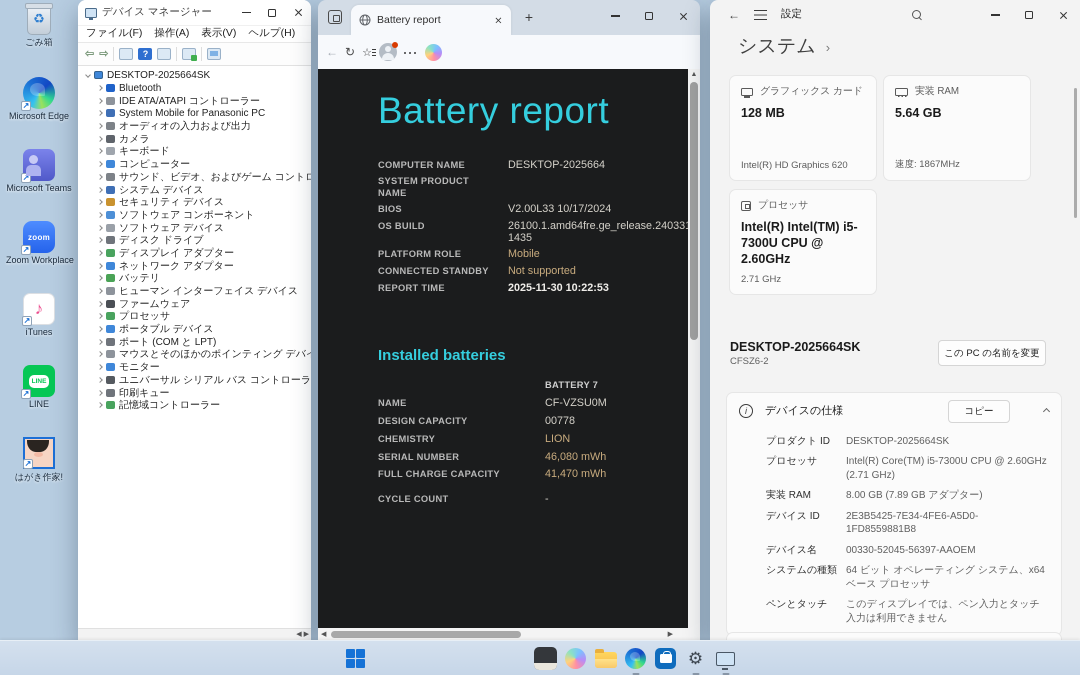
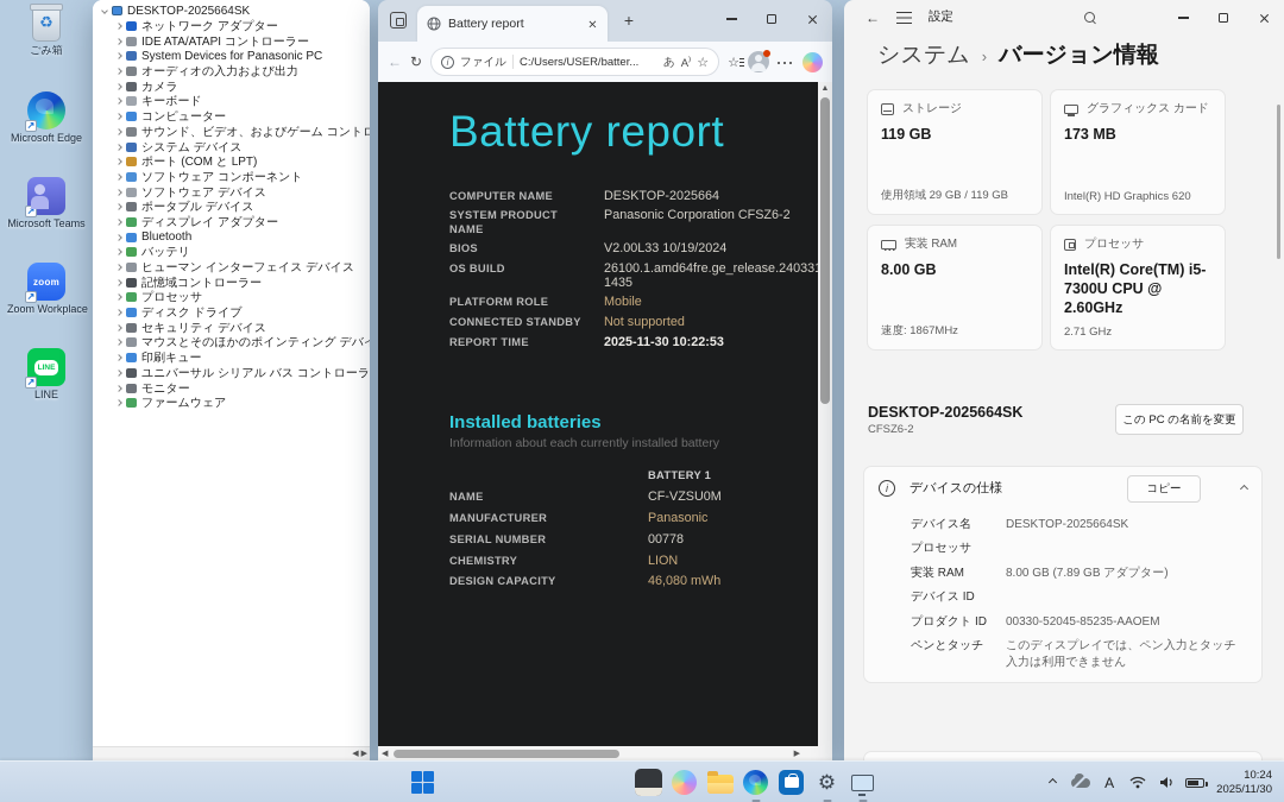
  ごみ箱
  Microsoft Edge
  Microsoft Teams
  Zoom Workplace
- iTunes
  LINE
- はがき作家!
- デバイス マネージャー
- ファイル(F)
- 操作(A)
- 表示(V)
- ヘルプ(H)
- ⇦
- ⇨
  DESKTOP-2025664SK
- Bluetooth
+ ネットワーク アダプター
  IDE ATA/ATAPI コントローラー
- System Mobile for Panasonic PC
+ System Devices for Panasonic PC
  オーディオの入力および出力
  カメラ
  キーボード
  コンピューター
  サウンド、ビデオ、およびゲーム コントロ
  システム デバイス
- セキュリティ デバイス
+ ポート (COM と LPT)
  ソフトウェア コンポーネント
  ソフトウェア デバイス
- ディスク ドライブ
+ ポータブル デバイス
  ディスプレイ アダプター
- ネットワーク アダプター
+ Bluetooth
  バッテリ
  ヒューマン インターフェイス デバイス
- ファームウェア
+ 記憶域コントローラー
  プロセッサ
- ポータブル デバイス
+ ディスク ドライブ
- ポート (COM と LPT)
+ セキュリティ デバイス
  マウスとそのほかのポインティング デバ
- モニター
+ 印刷キュー
  ユニバーサル シリアル バス コントローラ
- 印刷キュー
+ モニター
- 記憶域コントローラー
+ ファームウェア
  Battery report
  ←
  ↻
+ ファイル
+ C:/Users/USER/batter...
+ あ
+ A⁾
  Battery report
  COMPUTER NAME
  DESKTOP-2025664
  SYSTEM PRODUCT NAME
+ Panasonic Corporation CFSZ6-2
  BIOS
- V2.00L33 10/17/2024
+ V2.00L33 10/19/2024
  OS BUILD
  26100.1.amd64fre.ge_release.240331435
  PLATFORM ROLE
  Mobile
  CONNECTED STANDBY
  Not supported
  REPORT TIME
  2025-11-30 10:22:53
  Installed batteries
+ Information about each currently installed battery
- BATTERY 7
+ BATTERY 1
  NAME
  CF-VZSU0M
+ MANUFACTURER
+ Panasonic
- DESIGN CAPACITY
+ SERIAL NUMBER
  00778
  CHEMISTRY
  LION
- SERIAL NUMBER
+ DESIGN CAPACITY
  46,080 mWh
- FULL CHARGE CAPACITY
- 41,470 mWh
- CYCLE COUNT
- -
  ←
  設定
  システム
  ›
+ バージョン情報
+ ストレージ
+ 119 GB
+ 使用領域 29 GB / 119 GB
  グラフィックス カード
- 128 MB
+ 173 MB
  Intel(R) HD Graphics 620
  実装 RAM
- 5.64 GB
+ 8.00 GB
  速度: 1867MHz
  プロセッサ
- Intel(R) Intel(TM) i5-7300U CPU @ 2.60GHz
+ Intel(R) Core(TM) i5-7300U CPU @ 2.60GHz
  2.71 GHz
  DESKTOP-2025664SK
  CFSZ6-2
  この PC の名前を変更
  デバイスの仕様
  コピー
- プロダクト ID
+ デバイス名
  DESKTOP-2025664SK
  プロセッサ
- Intel(R) Core(TM) i5-7300U CPU @ 2.60GHz (2.71 GHz)
  実装 RAM
  8.00 GB (7.89 GB アダプター)
  デバイス ID
- 2E3B5425-7E34-4FE6-A5D0-1FD8559881B8
- デバイス名
+ プロダクト ID
- 00330-52045-56397-AAOEM
+ 00330-52045-85235-AAOEM
- システムの種類
- 64 ビット オペレーティング システム、x64 ベース プロセッサ
  ペンとタッチ
  このディスプレイでは、ペン入力とタッチ入力は利用できません
+ A
+ 10:24
+ 2025/11/30
